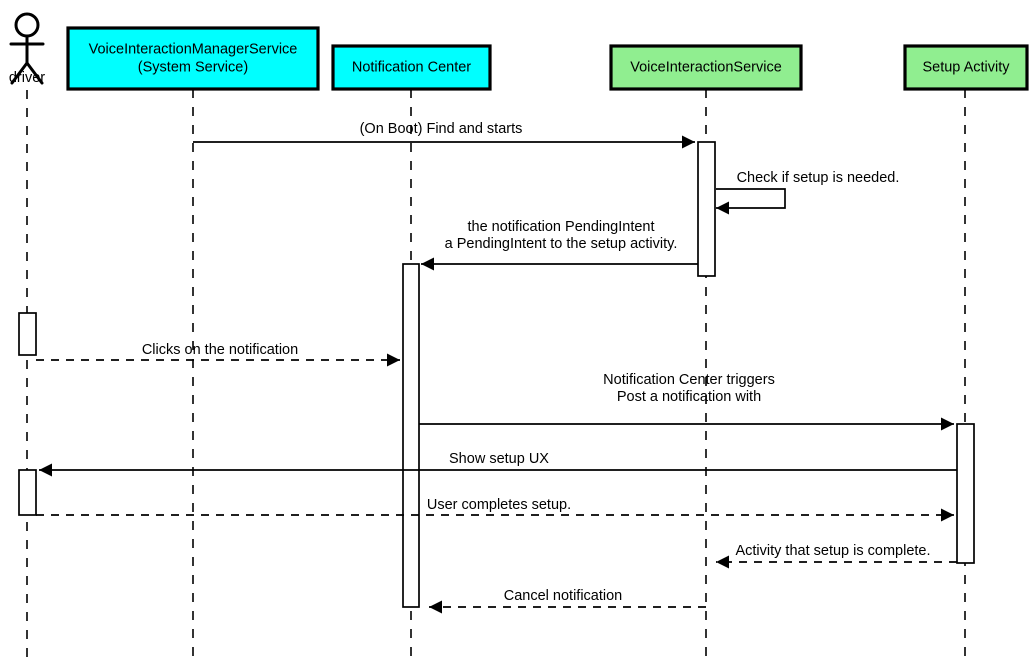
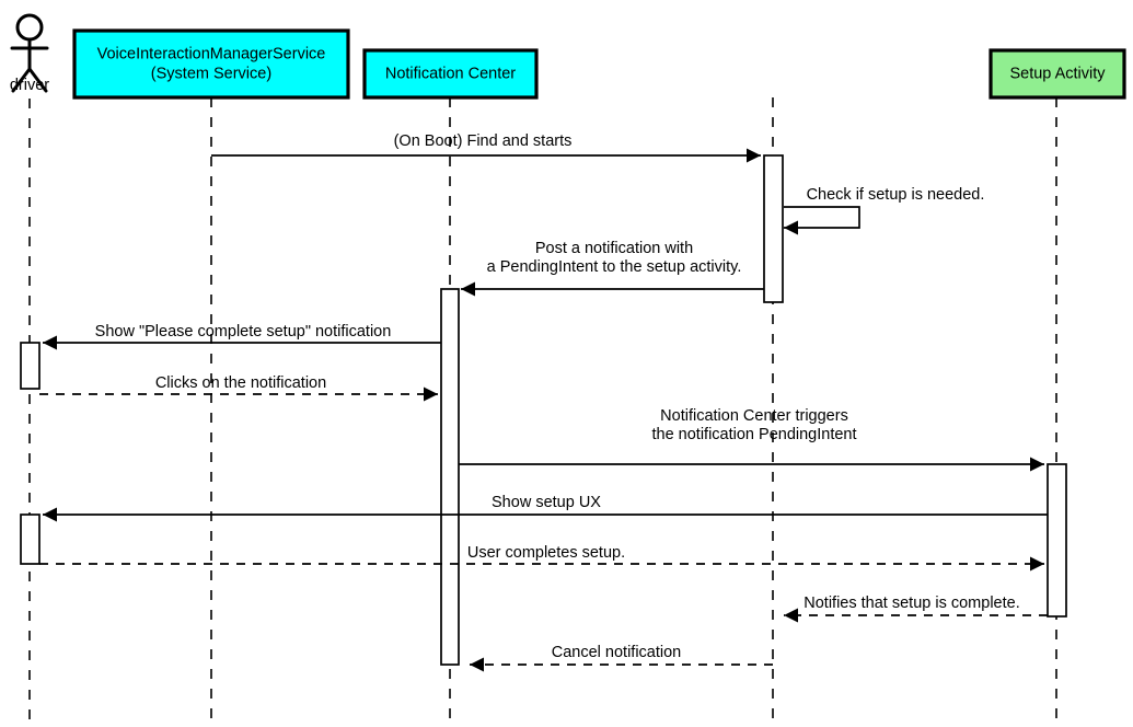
  (On Boot) Find and starts
  Check if setup is needed.
- the notification PendingIntent
+ Post a notification with
  a PendingIntent to the setup activity.
+ Show "Please complete setup" notification
  Clicks on the notification
  Notification Center triggers
- Post a notification with
+ the notification PendingIntent
  Show setup UX
  User completes setup.
- Activity that setup is complete.
+ Notifies that setup is complete.
  Cancel notification
  driver
  VoiceInteractionManagerService
  (System Service)
  Notification Center
- VoiceInteractionService
  Setup Activity
